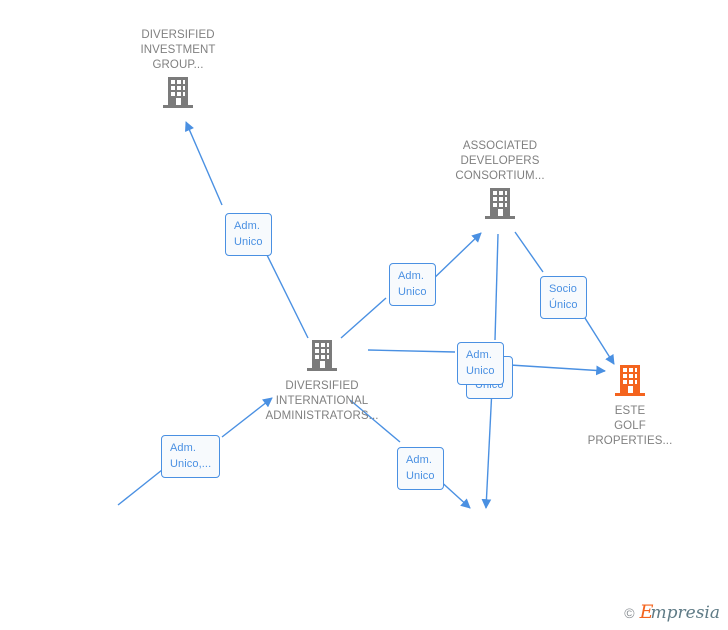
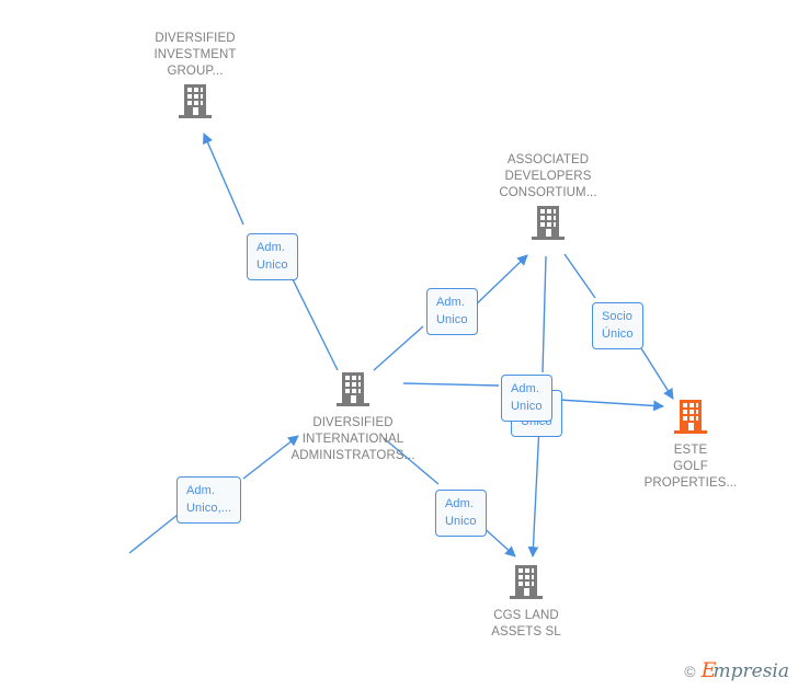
  DIVERSIFIED
  INVESTMENT
  GROUP...
  ASSOCIATED
  DEVELOPERS
  CONSORTIUM...
  DIVERSIFIED
  INTERNATIONAL
  ADMINISTRATORS...
  ESTE
  GOLF
  PROPERTIES...
+ CGS LAND
+ ASSETS SL
  Adm.
  Unico
  Adm.
  Unico
  Socio
  Único
  Unico
  Adm.
  Unico
  Adm.
  Unico,...
  Adm.
  Unico
  ©
  Empresia
